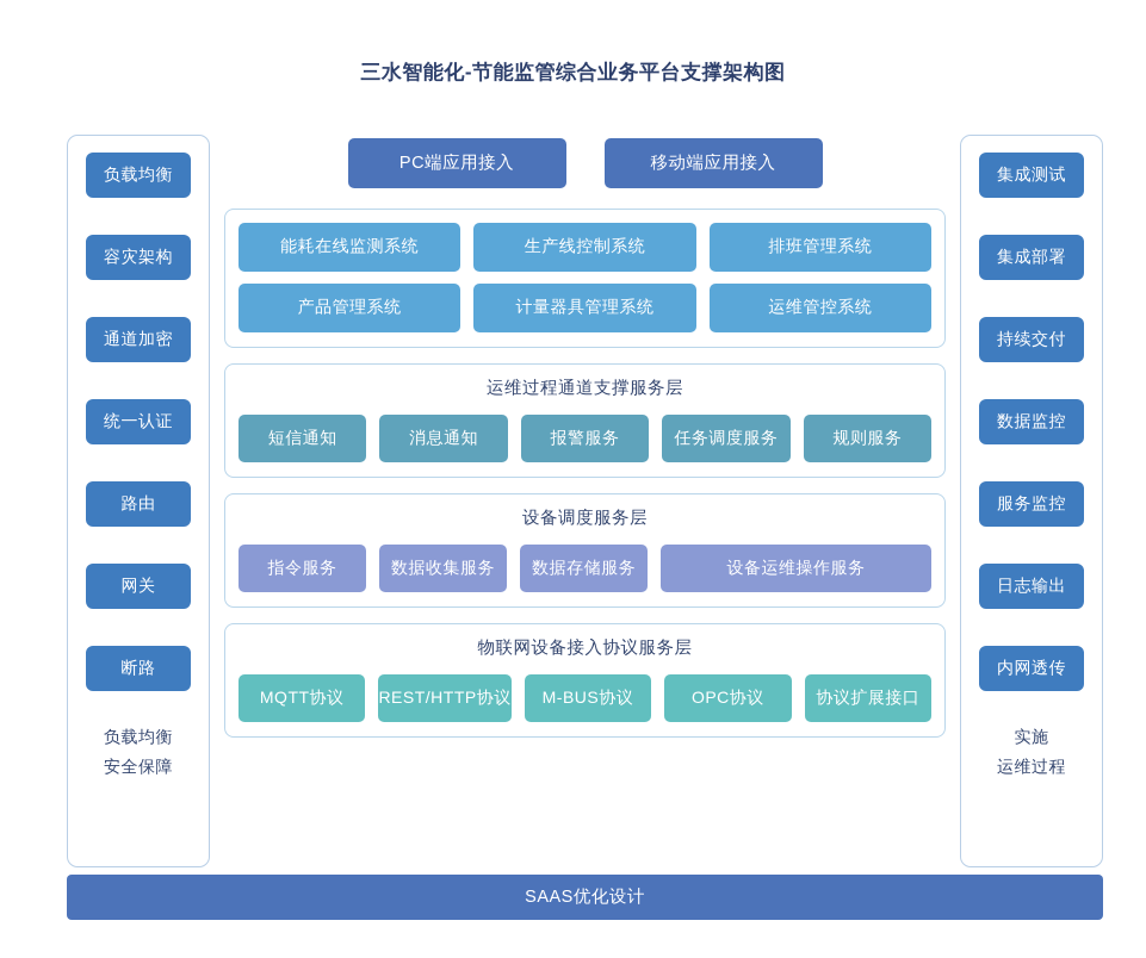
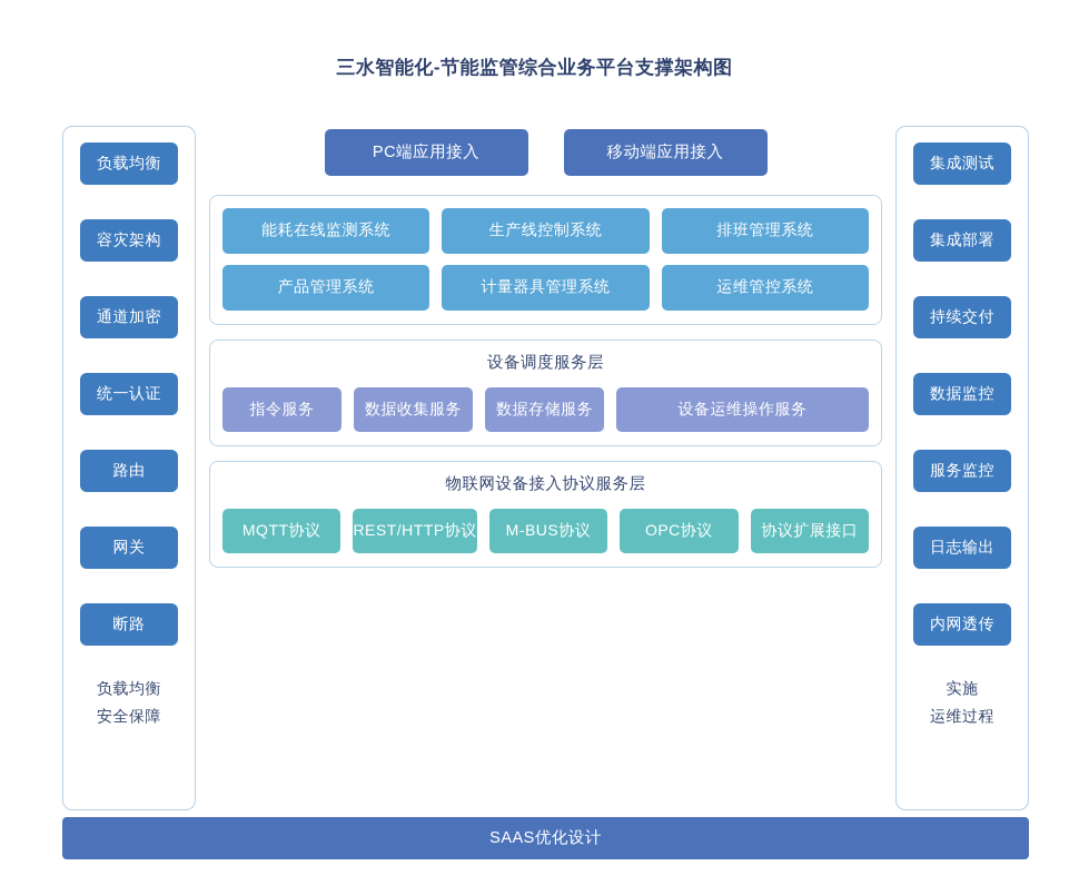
  三水智能化-节能监管综合业务平台支撑架构图
  负载均衡
  容灾架构
  通道加密
  统一认证
  路由
  网关
  断路
  负载均衡
  安全保障
  PC端应用接入
  移动端应用接入
  能耗在线监测系统
  生产线控制系统
  排班管理系统
  产品管理系统
  计量器具管理系统
  运维管控系统
- 运维过程通道支撑服务层
- 短信通知
- 消息通知
- 报警服务
- 任务调度服务
- 规则服务
  设备调度服务层
  指令服务
  数据收集服务
  数据存储服务
  设备运维操作服务
  物联网设备接入协议服务层
  MQTT协议
  REST/HTTP协议
  M-BUS协议
  OPC协议
  协议扩展接口
  集成测试
  集成部署
  持续交付
  数据监控
  服务监控
  日志输出
  内网透传
  实施
  运维过程
  SAAS优化设计
